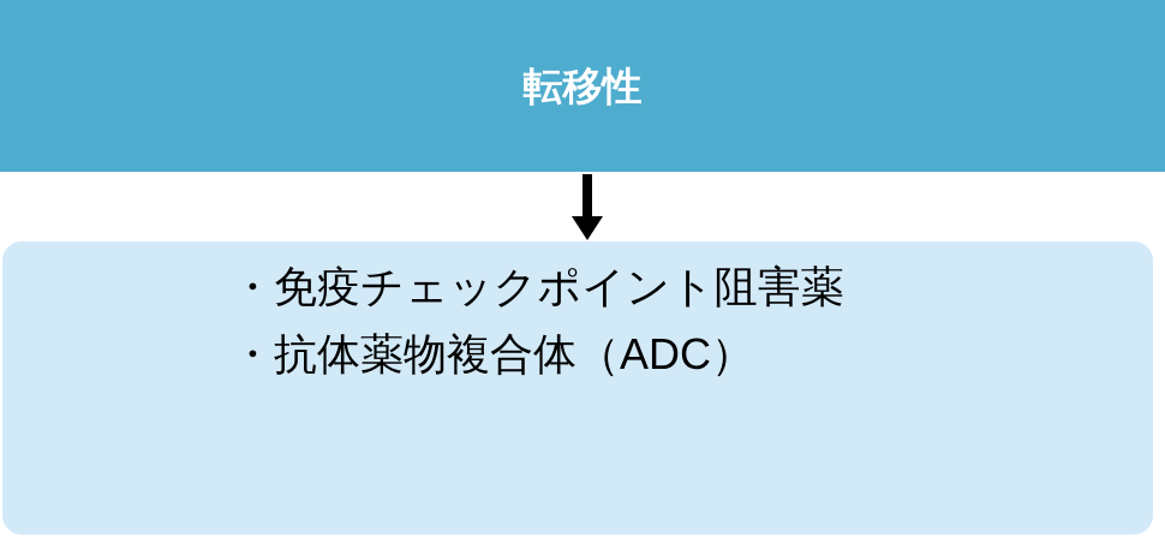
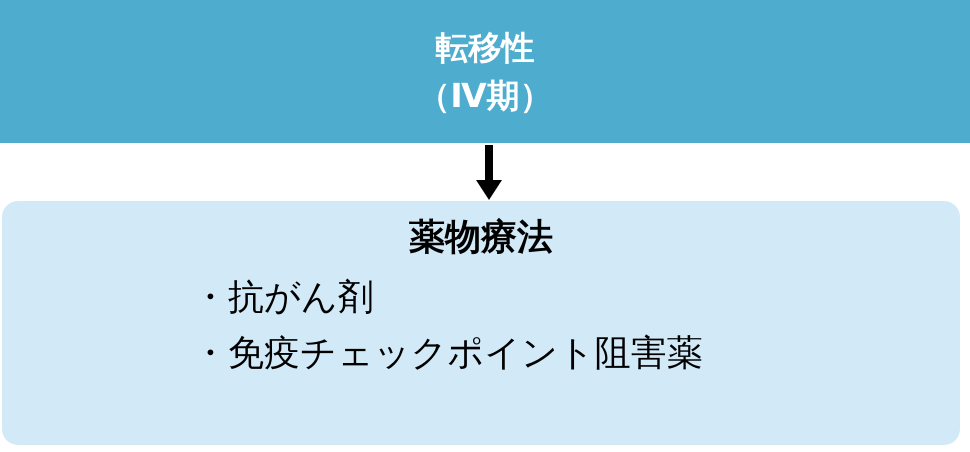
  転移性
+ （Ⅳ期）
+ 薬物療法
+ ・抗がん剤
  ・免疫チェックポイント阻害薬
- ・抗体薬物複合体（ADC）
